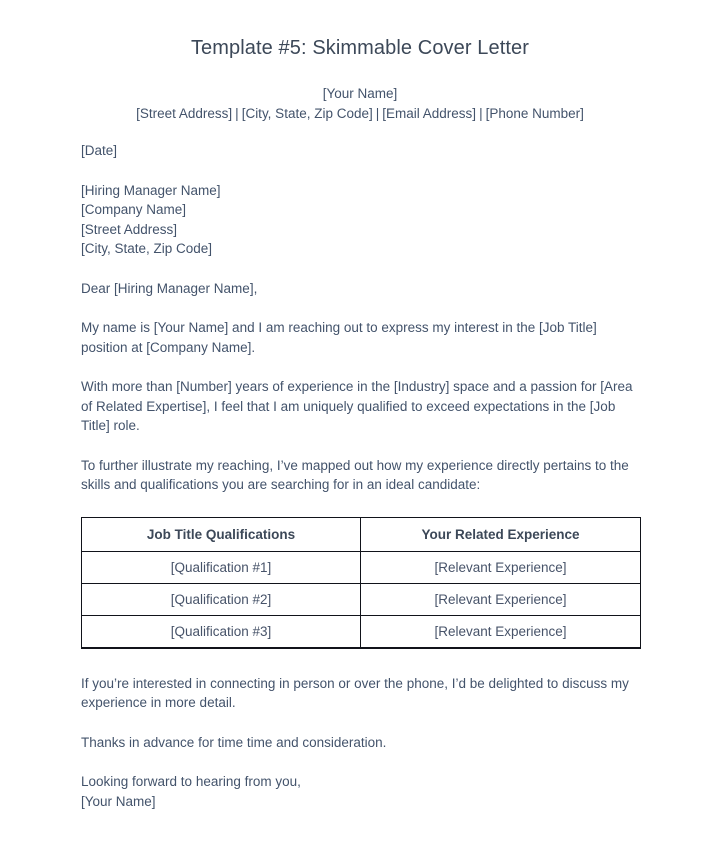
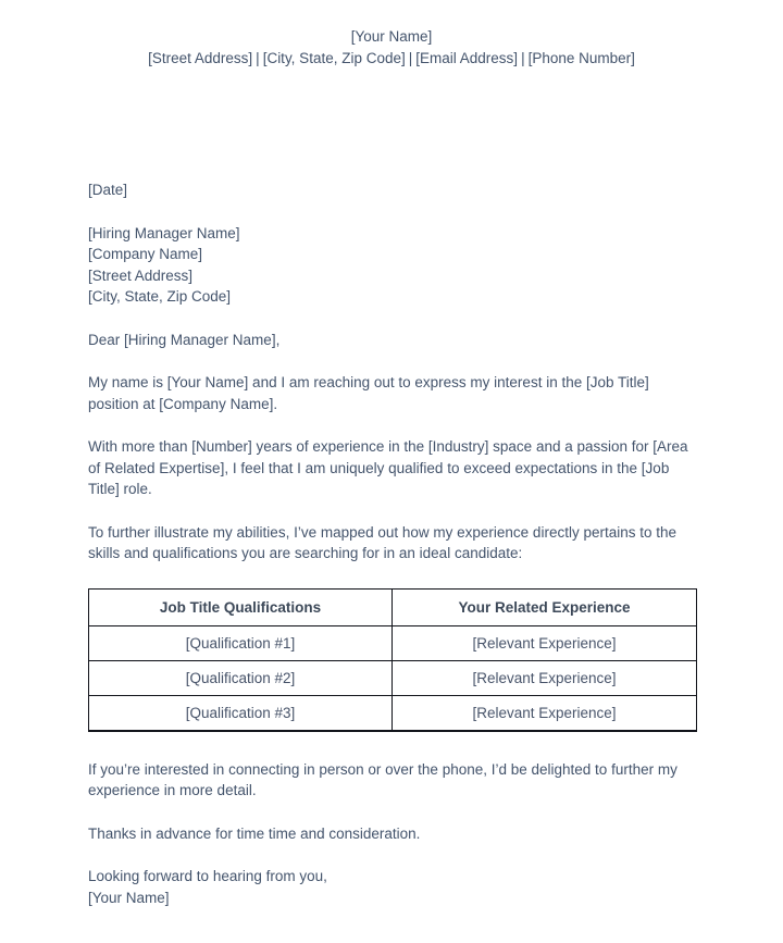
- Template #5: Skimmable Cover Letter
  [Your Name]
  [Street Address] | [City, State, Zip Code] | [Email Address] | [Phone Number]
  [Date]
  [Hiring Manager Name]
  [Company Name]
  [Street Address]
  [City, State, Zip Code]
  Dear [Hiring Manager Name],
  My name is [Your Name] and I am reaching out to express my interest in the [Job Title] position at [Company Name].
  With more than [Number] years of experience in the [Industry] space and a passion for [Area of Related Expertise], I feel that I am uniquely qualified to exceed expectations in the [Job Title] role.
- To further illustrate my reaching, I’ve mapped out how my experience directly pertains to the skills and qualifications you are searching for in an ideal candidate:
+ To further illustrate my abilities, I’ve mapped out how my experience directly pertains to the skills and qualifications you are searching for in an ideal candidate:
  Job Title Qualifications	Your Related Experience
  [Qualification #1]	[Relevant Experience]
  [Qualification #2]	[Relevant Experience]
  [Qualification #3]	[Relevant Experience]
- If you’re interested in connecting in person or over the phone, I’d be delighted to discuss my experience in more detail.
+ If you’re interested in connecting in person or over the phone, I’d be delighted to further my experience in more detail.
  Thanks in advance for time time and consideration.
  Looking forward to hearing from you,
  [Your Name]
